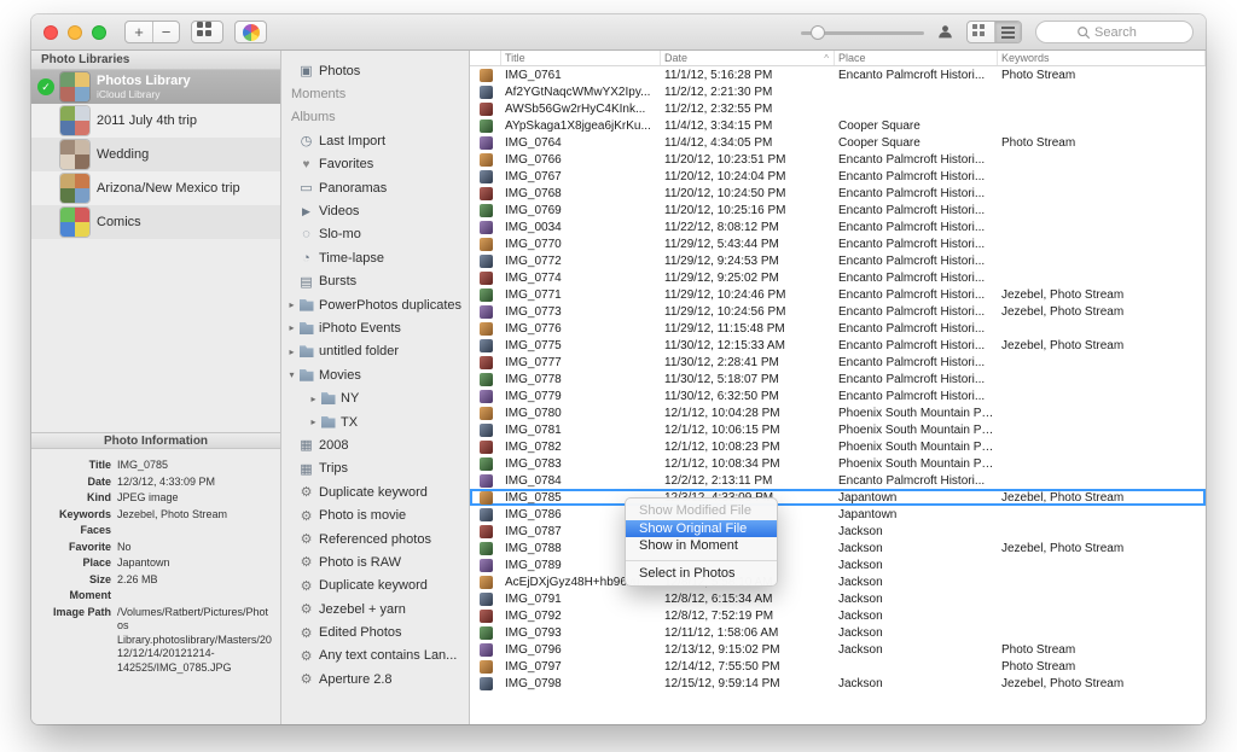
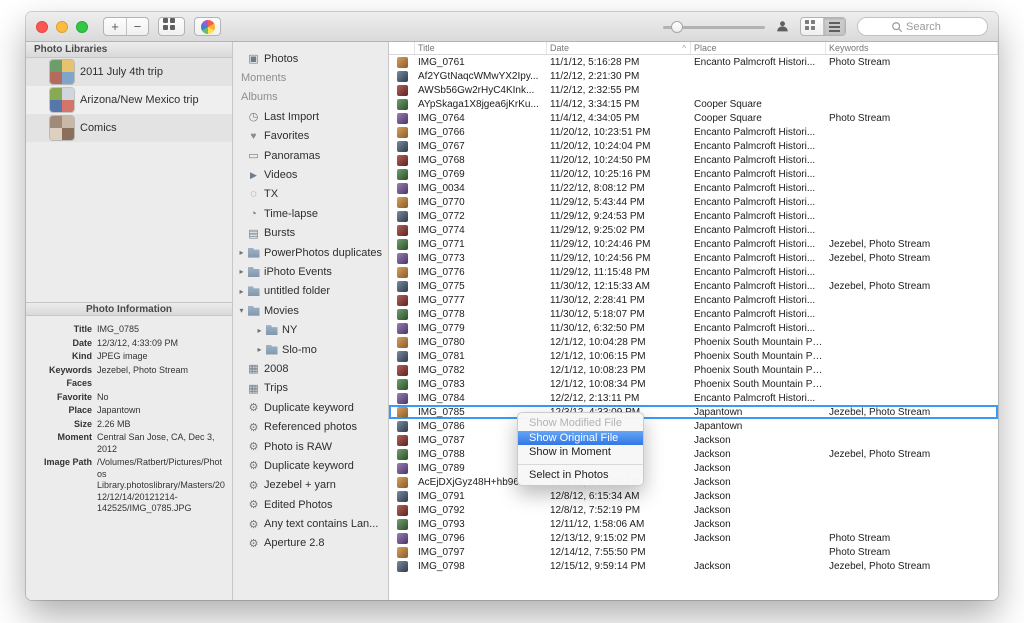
  +
  −
  Search
  Photo Libraries
- Photos Library
- iCloud Library
  2011 July 4th trip
- Wedding
  Arizona/New Mexico trip
  Comics
  Photo Information
  Title
  IMG_0785
  Date
  12/3/12, 4:33:09 PM
  Kind
  JPEG image
  Keywords
  Jezebel, Photo Stream
  Faces
  Favorite
  No
  Place
  Japantown
  Size
  2.26 MB
  Moment
+ Central San Jose, CA, Dec 3, 2012
  Image Path
  /Volumes/Ratbert/Pictures/Photos Library.photoslibrary/Masters/2012/12/14/20121214-142525/IMG_0785.JPG
  Photos
  Moments
  Albums
  Last Import
  Favorites
  Panoramas
  Videos
- Slo-mo
+ TX
  Time-lapse
  Bursts
  PowerPhotos duplicates
  iPhoto Events
  untitled folder
  Movies
  NY
- TX
+ Slo-mo
  2008
  Trips
  Duplicate keyword
- Photo is movie
  Referenced photos
  Photo is RAW
  Duplicate keyword
  Jezebel + yarn
  Edited Photos
  Any text contains Lan...
  Aperture 2.8
  Title
  Date
  ^
  Place
  Keywords
  IMG_0761
  11/1/12, 5:16:28 PM
  Encanto Palmcroft Histori...
  Photo Stream
  Af2YGtNaqcWMwYX2Ipy...
  11/2/12, 2:21:30 PM
  AWSb56Gw2rHyC4KInk...
  11/2/12, 2:32:55 PM
  AYpSkaga1X8jgea6jKrKu...
  11/4/12, 3:34:15 PM
  Cooper Square
  IMG_0764
  11/4/12, 4:34:05 PM
  Cooper Square
  Photo Stream
  IMG_0766
  11/20/12, 10:23:51 PM
  Encanto Palmcroft Histori...
  IMG_0767
  11/20/12, 10:24:04 PM
  Encanto Palmcroft Histori...
  IMG_0768
  11/20/12, 10:24:50 PM
  Encanto Palmcroft Histori...
  IMG_0769
  11/20/12, 10:25:16 PM
  Encanto Palmcroft Histori...
  IMG_0034
  11/22/12, 8:08:12 PM
  Encanto Palmcroft Histori...
  IMG_0770
  11/29/12, 5:43:44 PM
  Encanto Palmcroft Histori...
  IMG_0772
  11/29/12, 9:24:53 PM
  Encanto Palmcroft Histori...
  IMG_0774
  11/29/12, 9:25:02 PM
  Encanto Palmcroft Histori...
  IMG_0771
  11/29/12, 10:24:46 PM
  Encanto Palmcroft Histori...
  Jezebel, Photo Stream
  IMG_0773
  11/29/12, 10:24:56 PM
  Encanto Palmcroft Histori...
  Jezebel, Photo Stream
  IMG_0776
  11/29/12, 11:15:48 PM
  Encanto Palmcroft Histori...
  IMG_0775
  11/30/12, 12:15:33 AM
  Encanto Palmcroft Histori...
  Jezebel, Photo Stream
  IMG_0777
  11/30/12, 2:28:41 PM
  Encanto Palmcroft Histori...
  IMG_0778
  11/30/12, 5:18:07 PM
  Encanto Palmcroft Histori...
  IMG_0779
  11/30/12, 6:32:50 PM
  Encanto Palmcroft Histori...
  IMG_0780
  12/1/12, 10:04:28 PM
  Phoenix South Mountain Park
  IMG_0781
  12/1/12, 10:06:15 PM
  Phoenix South Mountain Park
  IMG_0782
  12/1/12, 10:08:23 PM
  Phoenix South Mountain Park
  IMG_0783
  12/1/12, 10:08:34 PM
  Phoenix South Mountain Park
  IMG_0784
  12/2/12, 2:13:11 PM
  Encanto Palmcroft Histori...
  IMG_0785
  Japantown
  Jezebel, Photo Stream
  IMG_0786
  Japantown
  IMG_0787
  Jackson
  IMG_0788
  Jackson
  Jezebel, Photo Stream
  IMG_0789
  Jackson
  AcEjDXjGyz48H+hb96
  Jackson
  IMG_0791
  12/8/12, 6:15:34 AM
  Jackson
  IMG_0792
  12/8/12, 7:52:19 PM
  Jackson
  IMG_0793
  12/11/12, 1:58:06 AM
  Jackson
  IMG_0796
  12/13/12, 9:15:02 PM
  Jackson
  Photo Stream
  IMG_0797
  12/14/12, 7:55:50 PM
  Photo Stream
  IMG_0798
  12/15/12, 9:59:14 PM
  Jackson
  Jezebel, Photo Stream
  Show Modified File
  Show Original File
  Show in Moment
  Select in Photos
